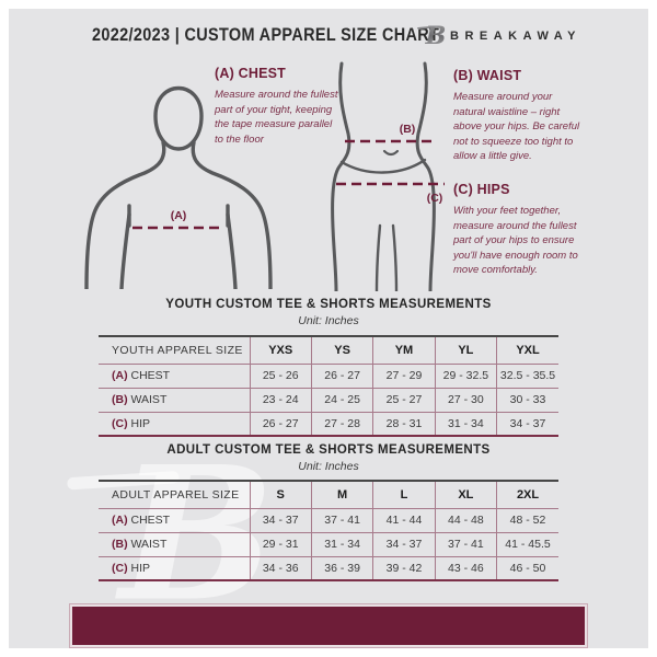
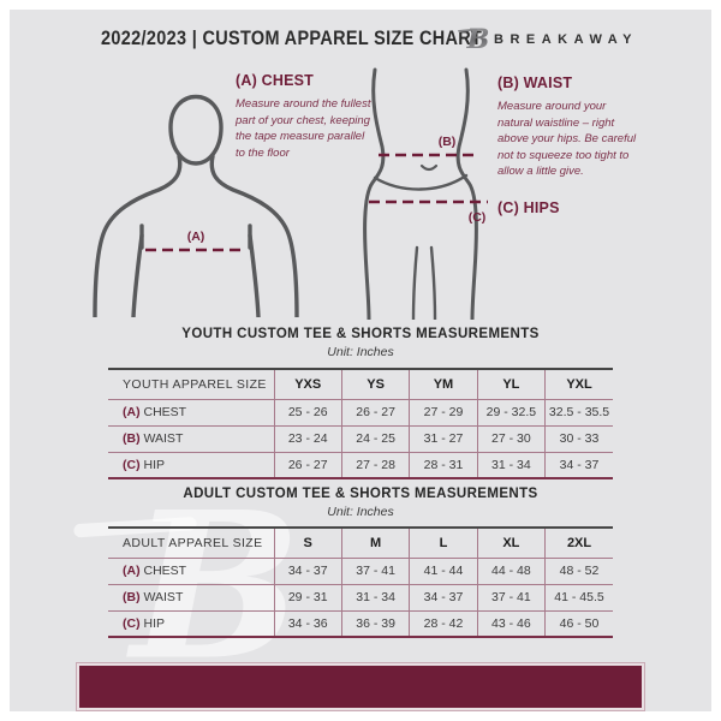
  B
  2022/2023 | CUSTOM APPAREL SIZE CHART
  B
  BREAKAWAY
  (A)
  (B)
  (C)
  (A) CHEST
- Measure around the fullest part of your tight, keeping the tape measure parallel to the floor
+ Measure around the fullest part of your chest, keeping the tape measure parallel to the floor
  (B) WAIST
  Measure around your natural waistline – right above your hips. Be careful not to squeeze too tight to allow a little give.
  (C) HIPS
- With your feet together, measure around the fullest part of your hips to ensure you'll have enough room to move comfortably.
  YOUTH CUSTOM TEE & SHORTS MEASUREMENTS
  Unit: Inches
  YOUTH APPAREL SIZE	YXS	YS	YM	YL	YXL
  (A) CHEST	25 - 26	26 - 27	27 - 29	29 - 32.5	32.5 - 35.5
- (B) WAIST	23 - 24	24 - 25	25 - 27	27 - 30	30 - 33
+ (B) WAIST	23 - 24	24 - 25	31 - 27	27 - 30	30 - 33
  (C) HIP	26 - 27	27 - 28	28 - 31	31 - 34	34 - 37
  ADULT CUSTOM TEE & SHORTS MEASUREMENTS
  Unit: Inches
  ADULT APPAREL SIZE	S	M	L	XL	2XL
  (A) CHEST	34 - 37	37 - 41	41 - 44	44 - 48	48 - 52
  (B) WAIST	29 - 31	31 - 34	34 - 37	37 - 41	41 - 45.5
- (C) HIP	34 - 36	36 - 39	39 - 42	43 - 46	46 - 50
+ (C) HIP	34 - 36	36 - 39	28 - 42	43 - 46	46 - 50
